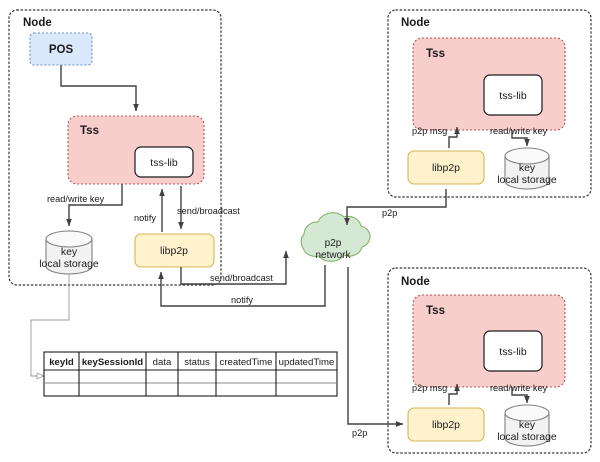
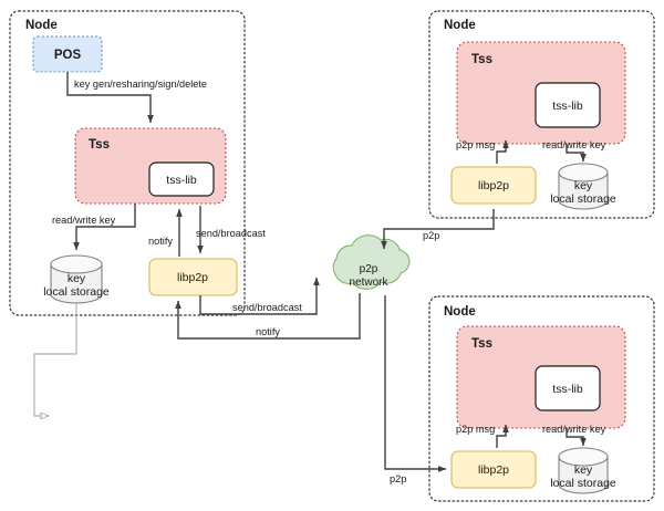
  Node
  POS
  Tss
  tss-lib
  key
  local storage
  libp2p
+ key gen/resharing/sign/delete
  read/write key
  notify
  send/broadcast
  send/broadcast
  notify
  p2p
  network
  Node
  Tss
  tss-lib
  libp2p
  key
  local storage
  p2p msg
  read/write key
  p2p
  Node
  Tss
  tss-lib
  libp2p
  key
  local storage
  p2p msg
  read/write key
  p2p
- keyId
- keySessionId
- data
- status
- createdTime
- updatedTime
